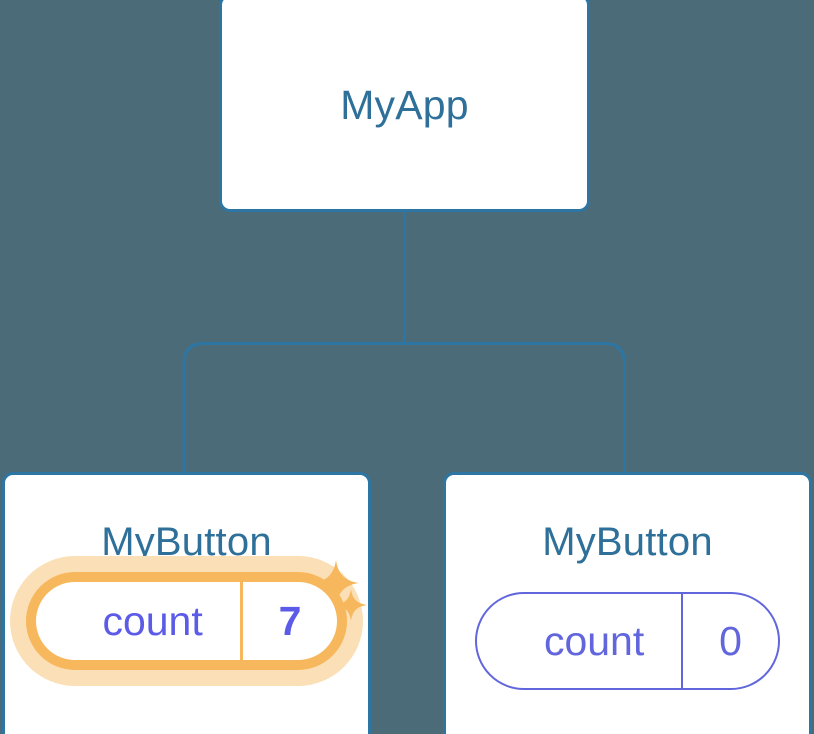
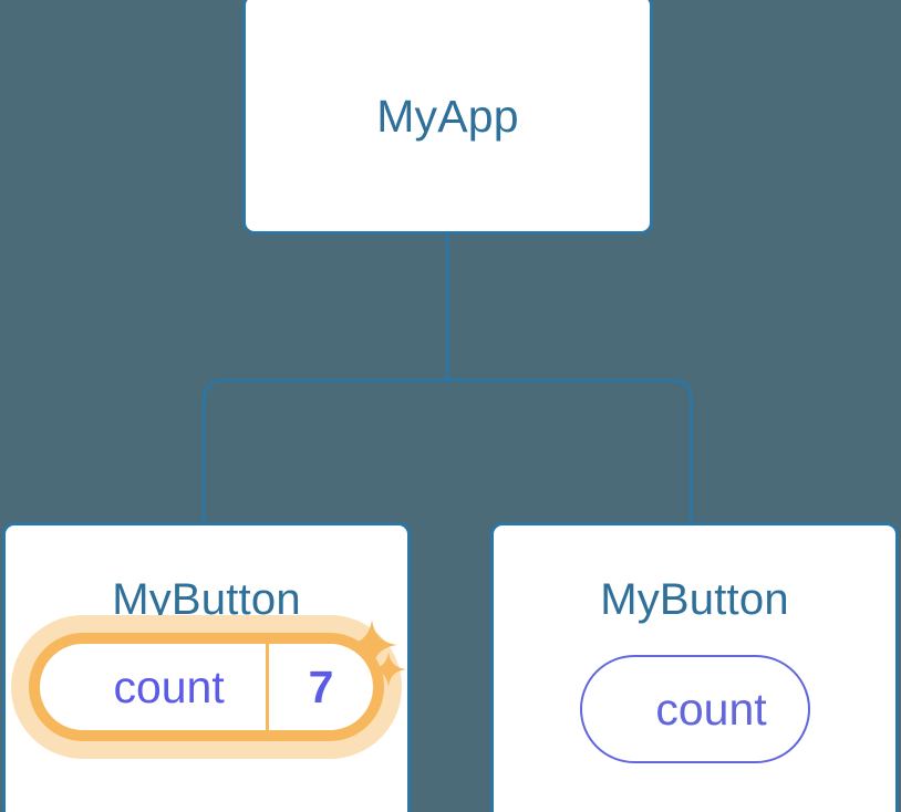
  MyApp
  MyButton
  count
  7
  MyButton
  count
- 0
